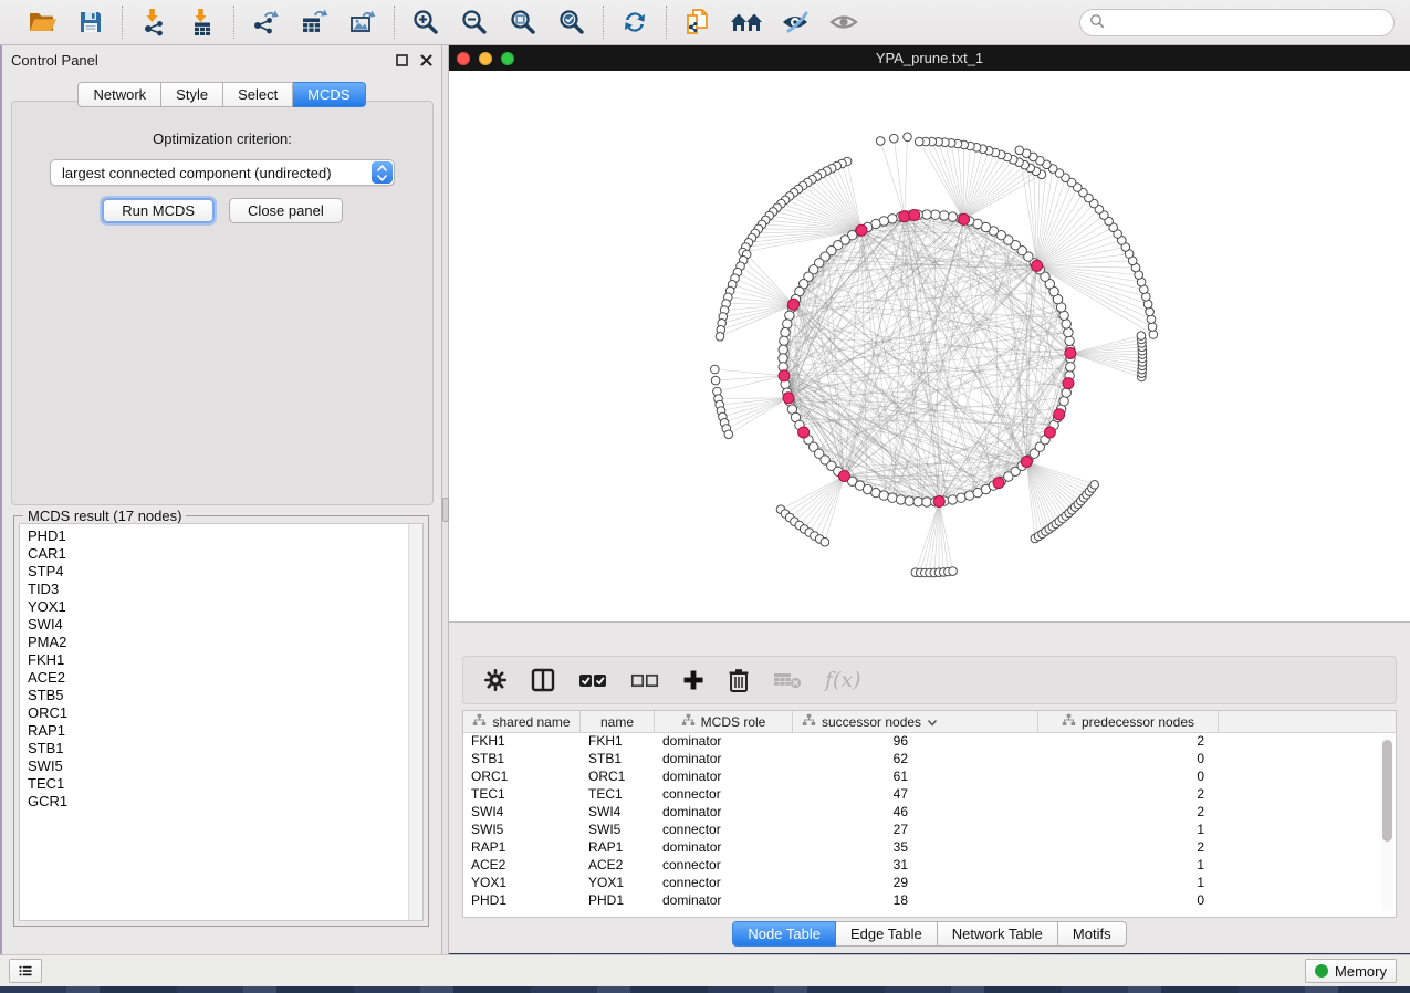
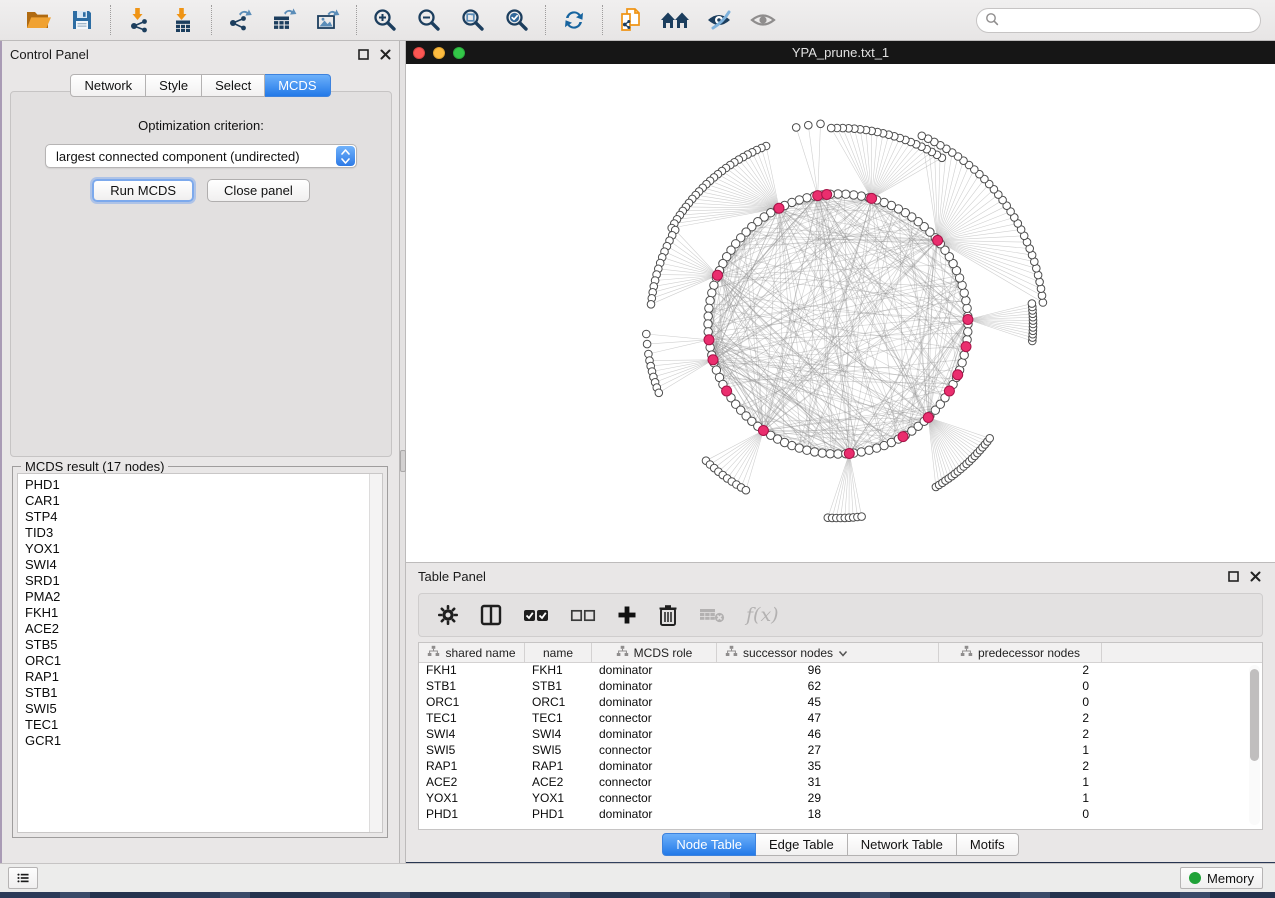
  Control Panel
  Network
  Style
  Select
  MCDS
  Optimization criterion:
  largest connected component (undirected)
  Run MCDS
  Close panel
  MCDS result (17 nodes)
  PHD1
  CAR1
  STP4
  TID3
  YOX1
  SWI4
+ SRD1
  PMA2
  FKH1
  ACE2
  STB5
  ORC1
  RAP1
  STB1
  SWI5
  TEC1
  GCR1
  YPA_prune.txt_1
+ Table Panel
  f(x)
  shared name
  name
  MCDS role
  successor nodes
  predecessor nodes
  FKH1
  FKH1
  dominator
  96
  2
  STB1
  STB1
  dominator
  62
  0
  ORC1
  ORC1
  dominator
- 61
+ 45
  0
  TEC1
  TEC1
  connector
  47
  2
  SWI4
  SWI4
  dominator
  46
  2
  SWI5
  SWI5
  connector
  27
  1
  RAP1
  RAP1
  dominator
  35
  2
  ACE2
  ACE2
  connector
  31
  1
  YOX1
  YOX1
  connector
  29
  1
  PHD1
  PHD1
  dominator
  18
  0
  Node Table
  Edge Table
  Network Table
  Motifs
  Memory
